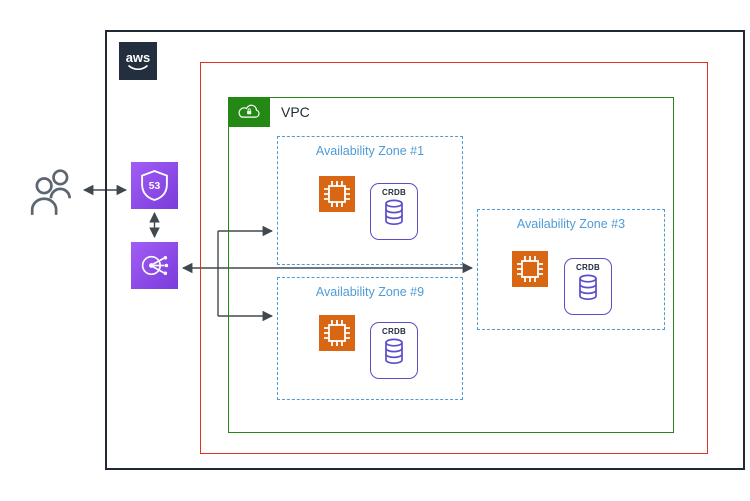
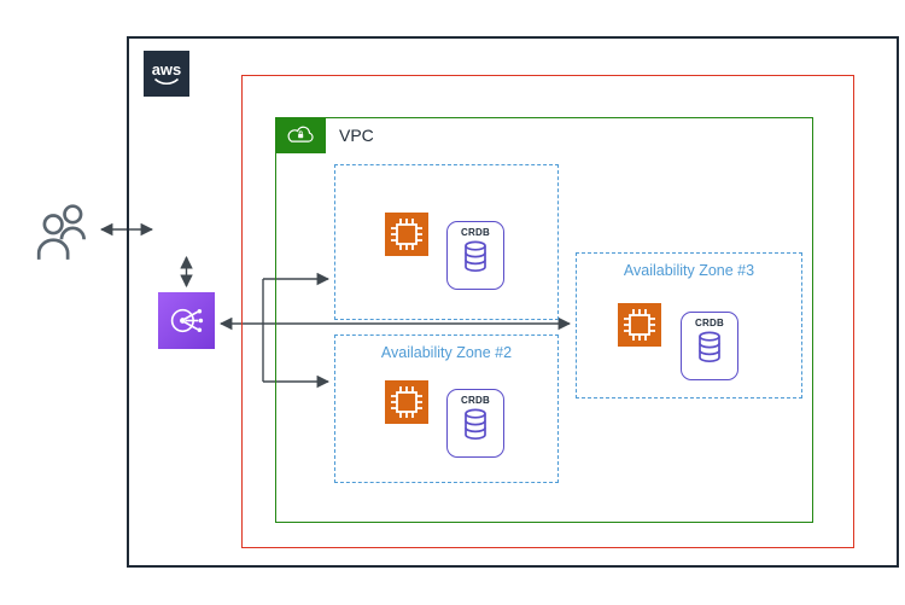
- 53
  aws
  VPC
- Availability Zone #1
  CRDB
- Availability Zone #9
+ Availability Zone #2
  CRDB
  Availability Zone #3
  CRDB
